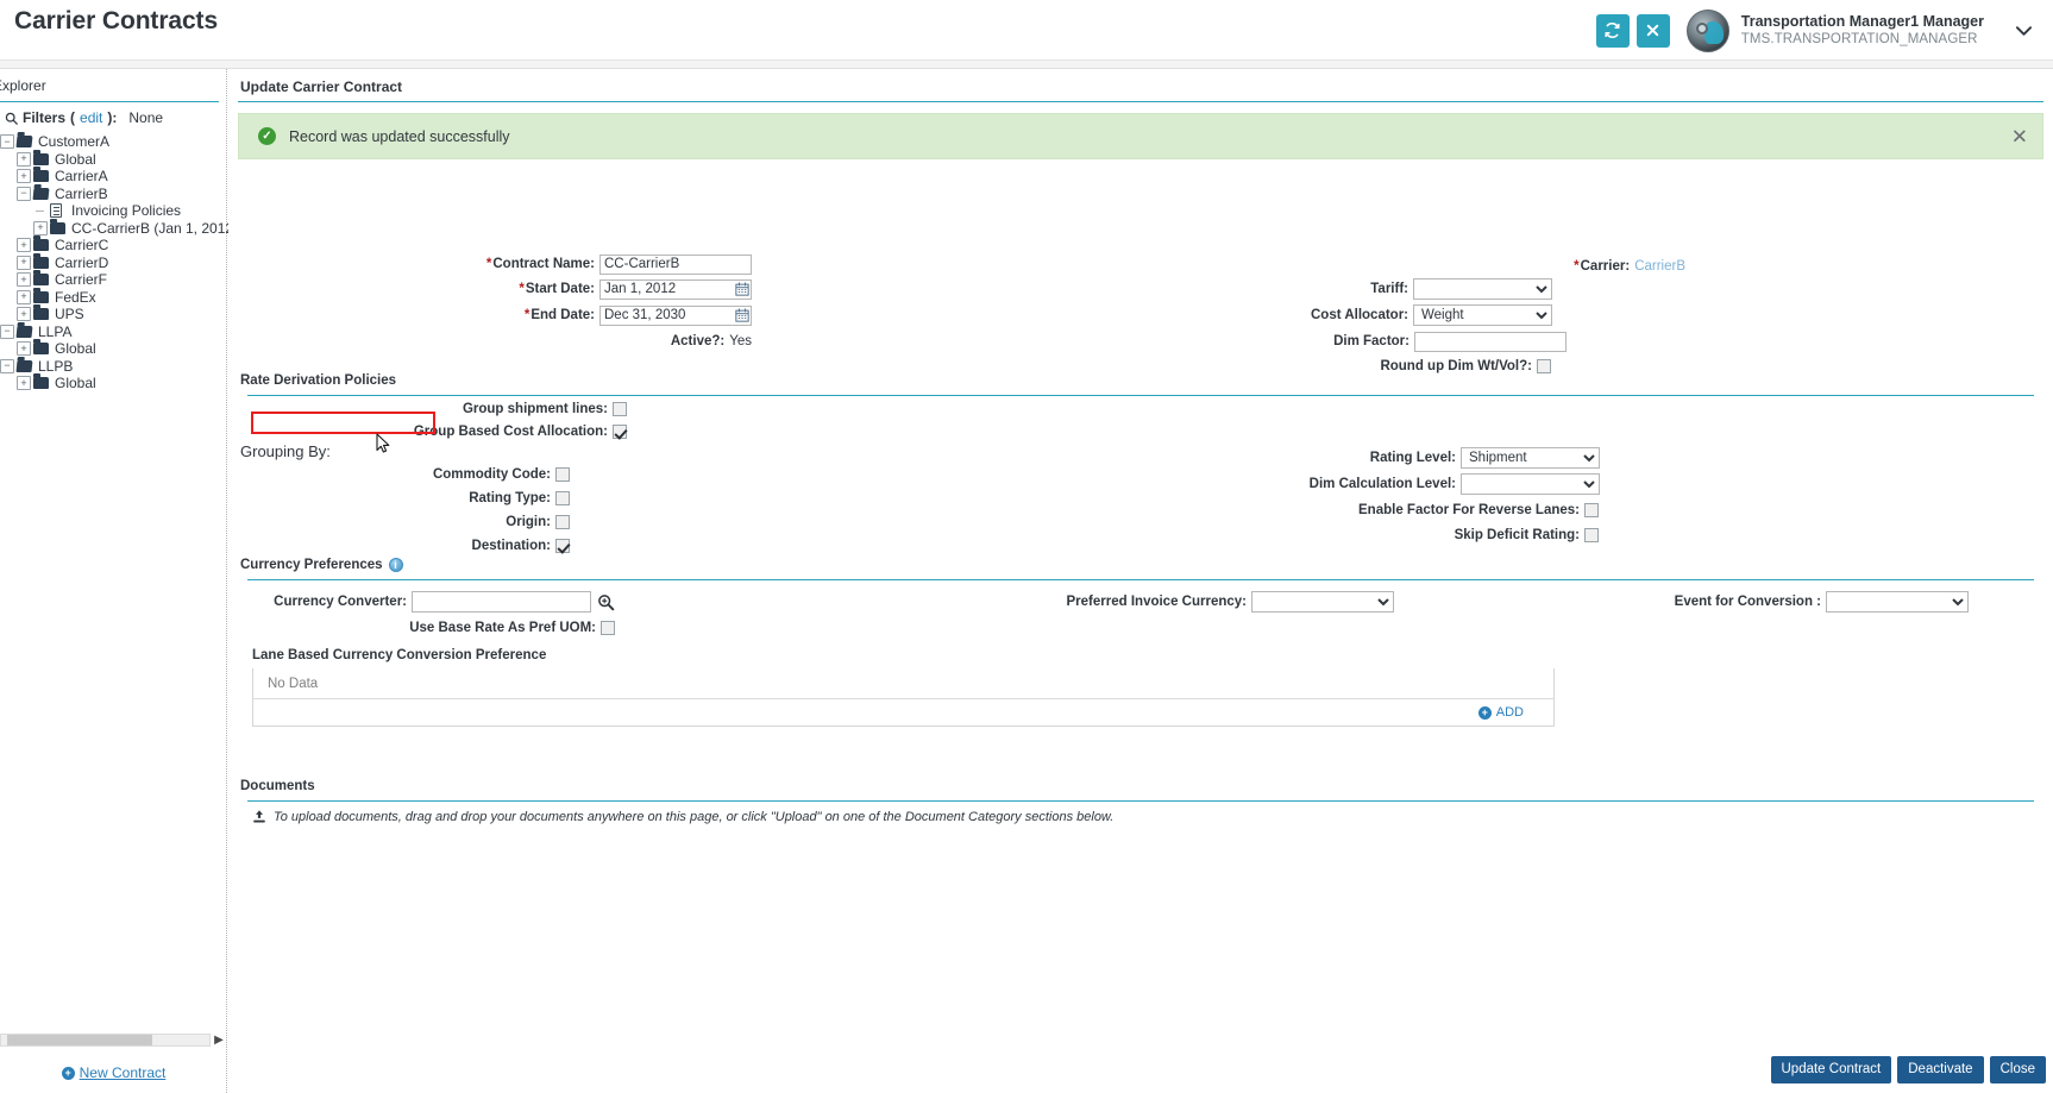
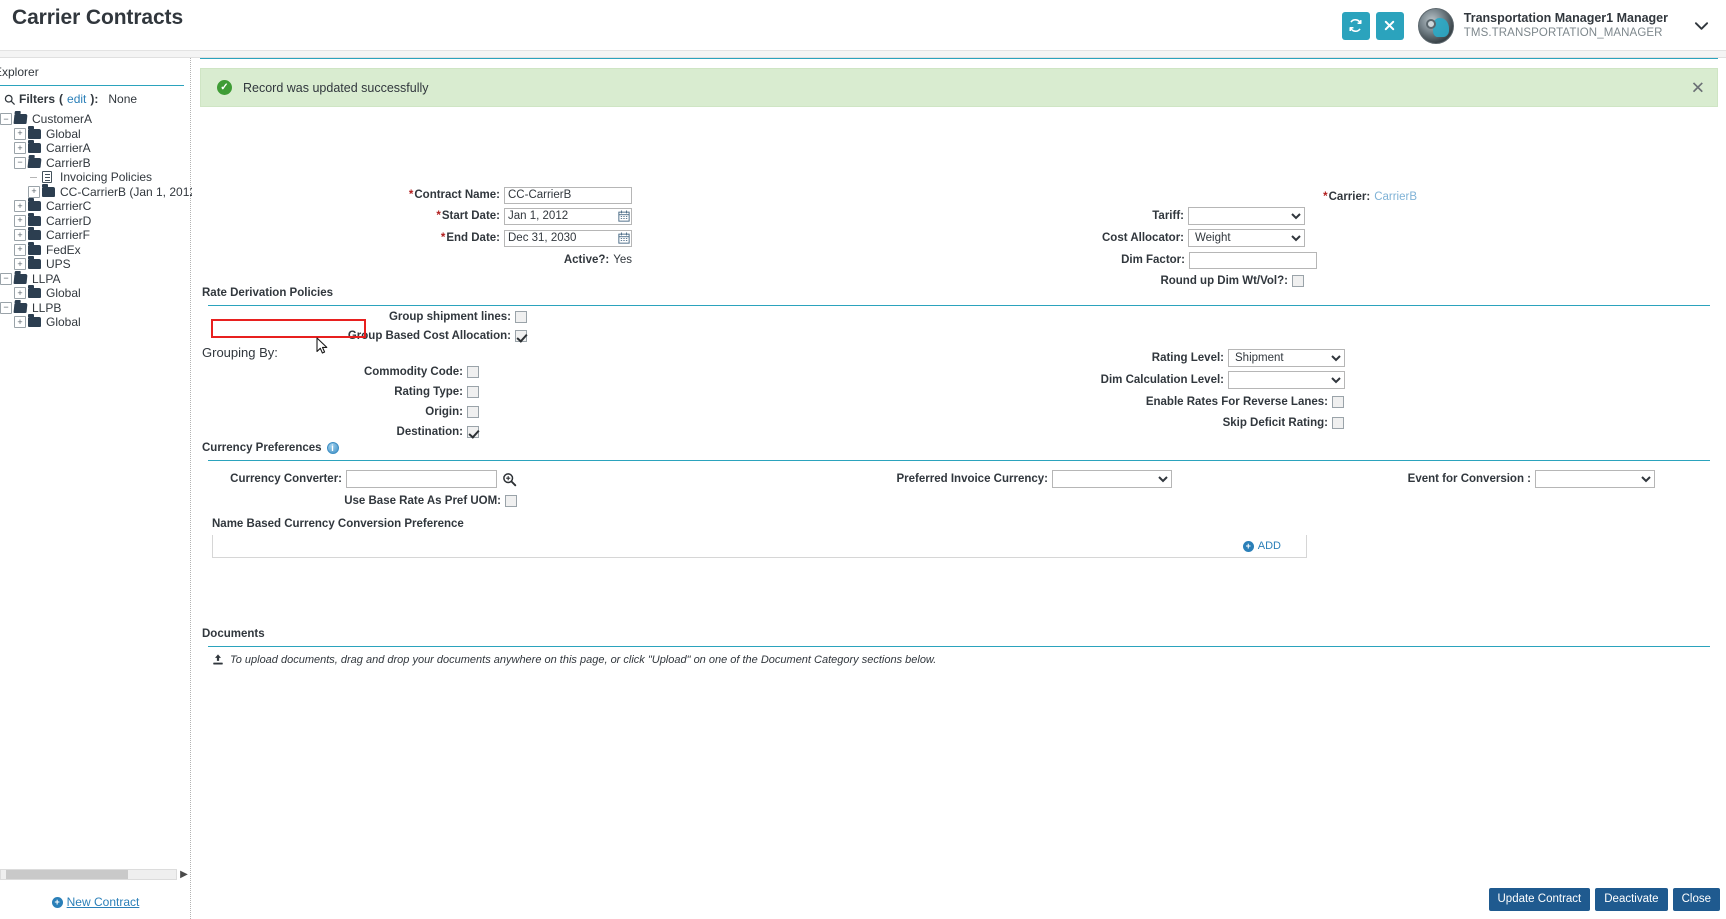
  Carrier Contracts
  Transportation Manager1 Manager
  TMS.TRANSPORTATION_MANAGER
  xplorer
  Filters
  (
  edit
  ):
  None
  −
  CustomerA
  +
  Global
  +
  CarrierA
  −
  CarrierB
  Invoicing Policies
  +
  CC-CarrierB (Jan 1, 201
  +
  CarrierC
  +
  CarrierD
  +
  CarrierF
  +
  FedEx
  +
  UPS
  −
  LLPA
  +
  Global
  −
  LLPB
  +
  Global
  ▶
  +
  New Contract
- Update Carrier Contract
  ✓
  Record was updated successfully
  ✕
  *Contract Name:
  CC-CarrierB
  *Start Date:
  Jan 1, 2012
  *End Date:
  Dec 31, 2030
  Active?:
  Yes
  *Carrier:
  CarrierB
  Tariff:
  Cost Allocator:
  Weight
  Dim Factor:
  Round up Dim Wt/Vol?:
  Rate Derivation Policies
  Group shipment lines:
  Group Based Cost Allocation:
  Grouping By:
  Commodity Code:
  Rating Type:
  Origin:
  Destination:
  Rating Level:
  Shipment
  Dim Calculation Level:
- Enable Factor For Reverse Lanes:
+ Enable Rates For Reverse Lanes:
  Skip Deficit Rating:
  Currency Preferences i
  Currency Converter:
  Use Base Rate As Pref UOM:
  Preferred Invoice Currency:
  Event for Conversion :
- Lane Based Currency Conversion Preference
+ Name Based Currency Conversion Preference
- No Data
  +
  ADD
  Documents
  To upload documents, drag and drop your documents anywhere on this page, or click "Upload" on one of the Document Category sections below.
  Update Contract
  Deactivate
  Close
